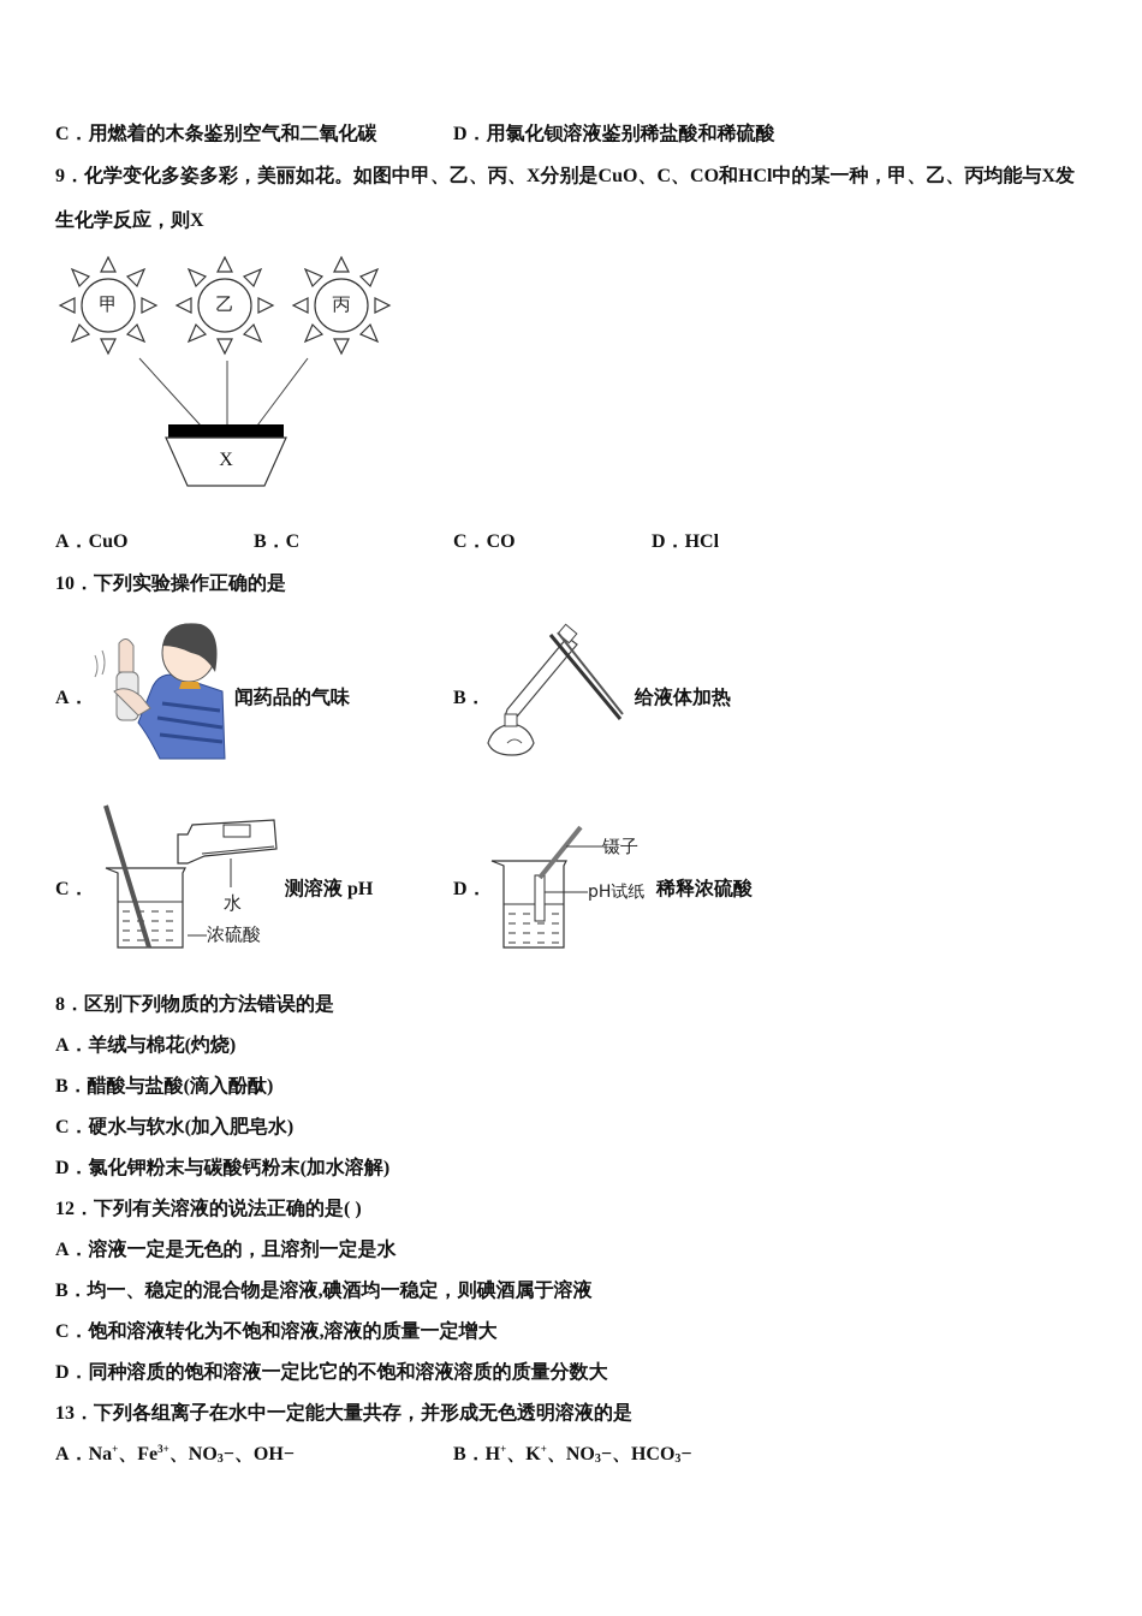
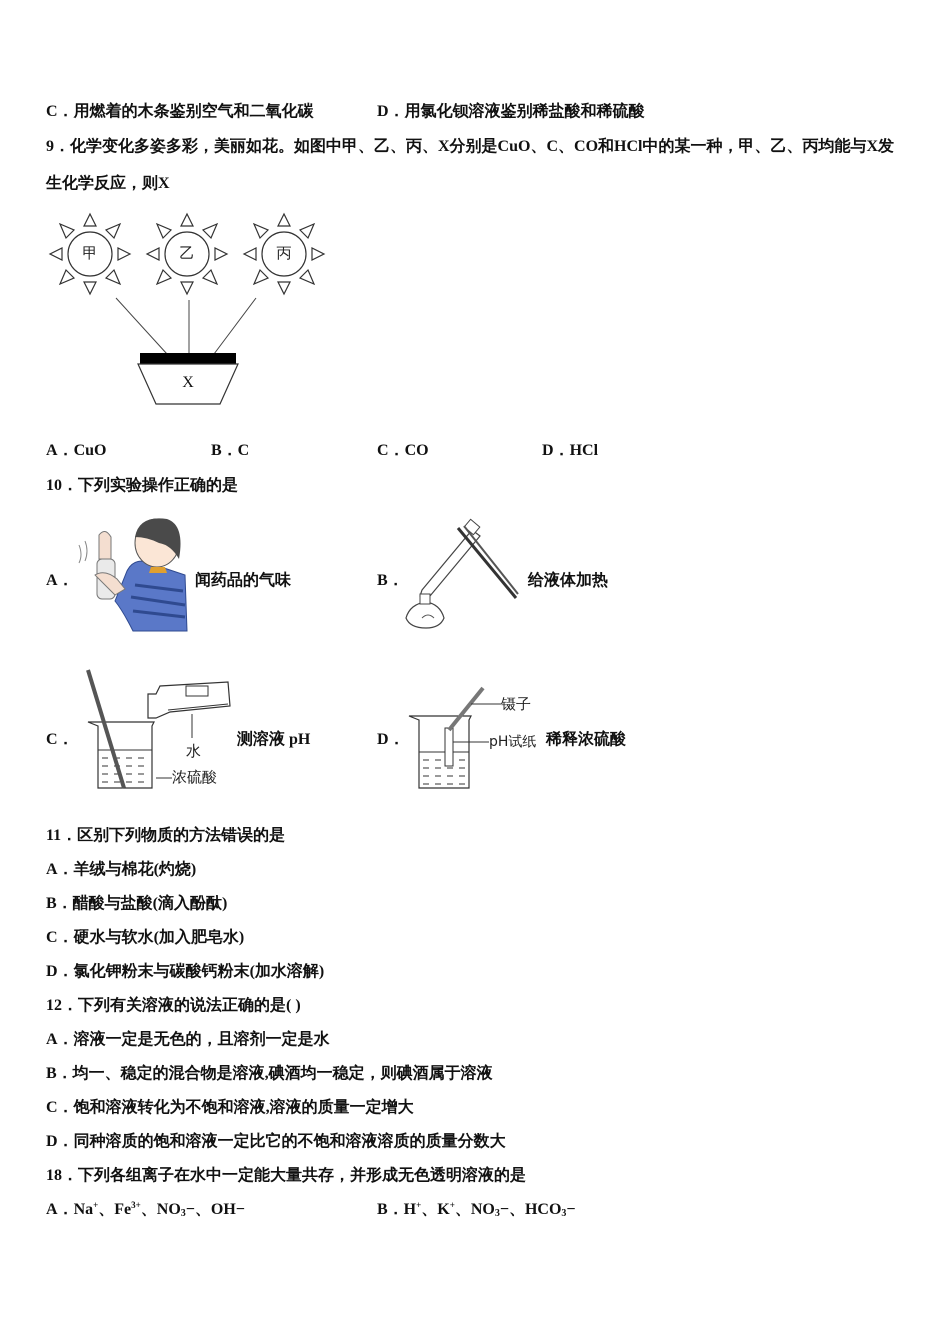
  C．用燃着的木条鉴别空气和二氧化碳
  D．用氯化钡溶液鉴别稀盐酸和稀硫酸
  9．化学变化多姿多彩，美丽如花。如图中甲、乙、丙、X分别是CuO、C、CO和HCl中的某一种，甲、乙、丙均能与X发
  生化学反应，则X
  甲
  乙
  丙
  X
  A．CuO
  B．C
  C．CO
  D．HCl
  10．下列实验操作正确的是
  A．
  闻药品的气味
  B．
  给液体加热
  C．
  水
  浓硫酸
  测溶液 pH
  D．
  镊子
  pH试纸
  稀释浓硫酸
- 8．区别下列物质的方法错误的是
+ 11．区别下列物质的方法错误的是
  A．羊绒与棉花(灼烧)
  B．醋酸与盐酸(滴入酚酞)
  C．硬水与软水(加入肥皂水)
  D．氯化钾粉末与碳酸钙粉末(加水溶解)
  12．下列有关溶液的说法正确的是( )
  A．溶液一定是无色的，且溶剂一定是水
  B．均一、稳定的混合物是溶液,碘酒均一稳定，则碘酒属于溶液
  C．饱和溶液转化为不饱和溶液,溶液的质量一定增大
  D．同种溶质的饱和溶液一定比它的不饱和溶液溶质的质量分数大
- 13．下列各组离子在水中一定能大量共存，并形成无色透明溶液的是
+ 18．下列各组离子在水中一定能大量共存，并形成无色透明溶液的是
  A．Na+、Fe3+、NO3−、OH−
  B．H+、K+、NO3−、HCO3−
